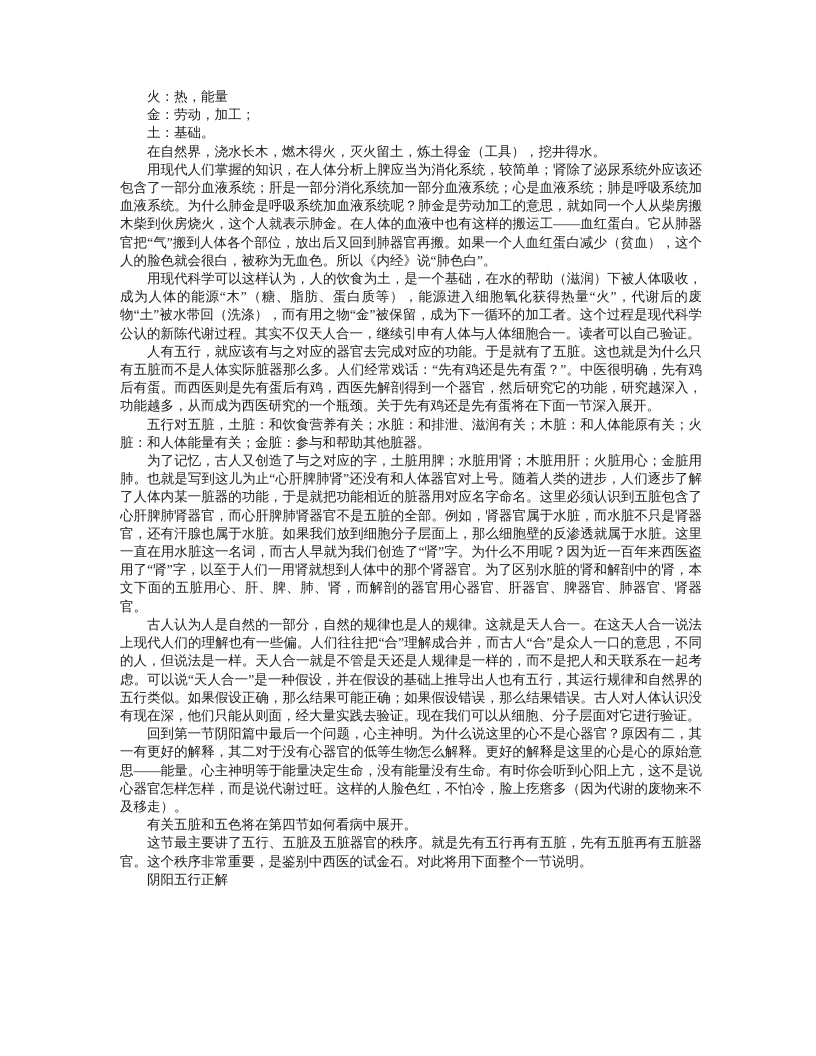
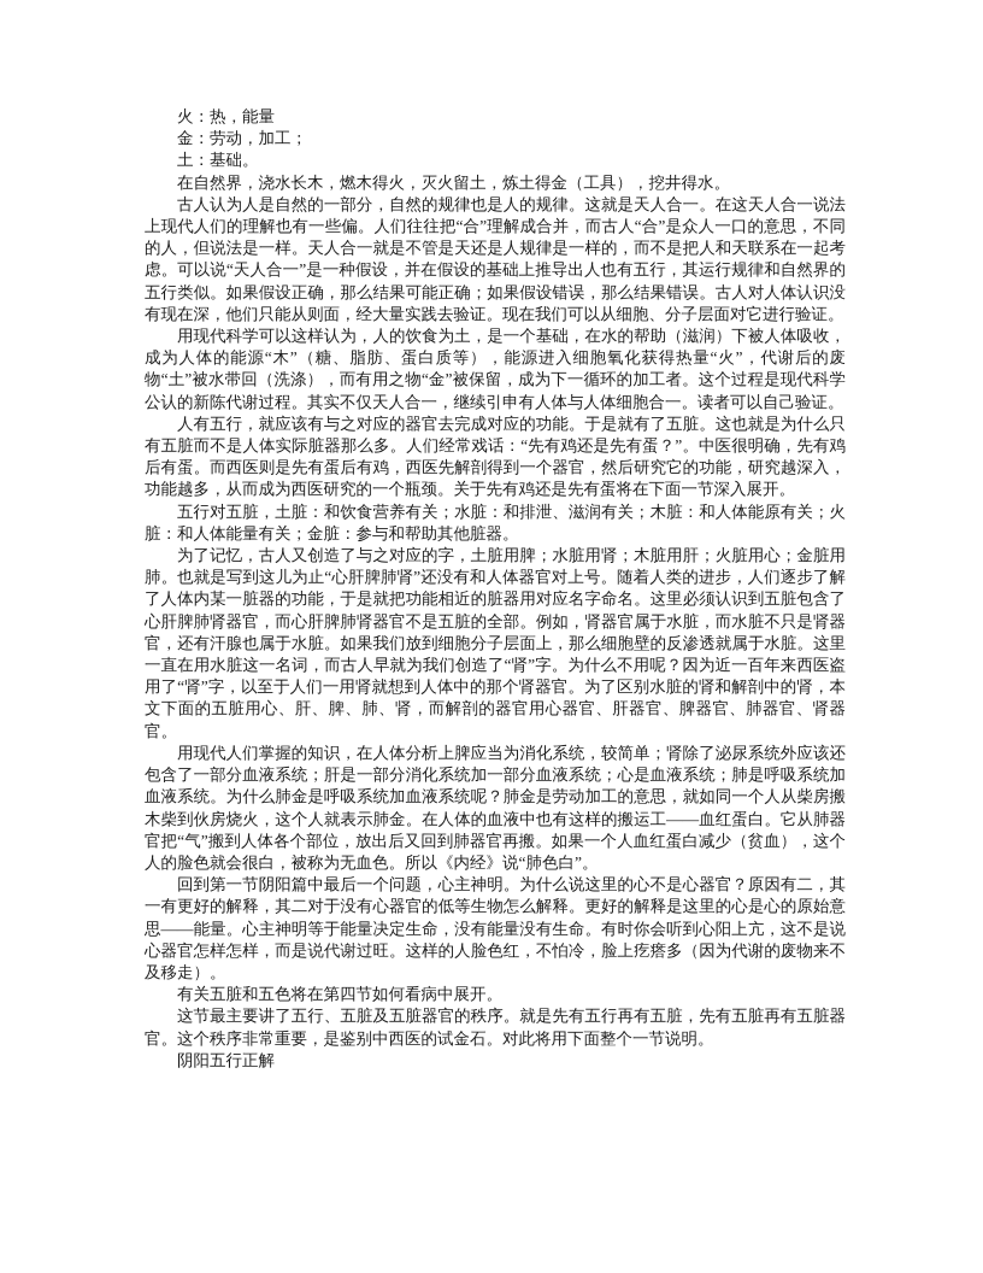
  火：热，能量
  金：劳动，加工；
  土：基础。
  在自然界，浇水长木，燃木得火，灭火留土，炼土得金（工具），挖井得水。
- 用现代人们掌握的知识，在人体分析上脾应当为消化系统，较简单；肾除了泌尿系统外应该还包含了一部分血液系统；肝是一部分消化系统加一部分血液系统；心是血液系统；肺是呼吸系统加血液系统。为什么肺金是呼吸系统加血液系统呢？肺金是劳动加工的意思，就如同一个人从柴房搬木柴到伙房烧火，这个人就表示肺金。在人体的血液中也有这样的搬运工——血红蛋白。它从肺器官把“气”搬到人体各个部位，放出后又回到肺器官再搬。如果一个人血红蛋白减少（贫血），这个人的脸色就会很白，被称为无血色。所以《内经》说“肺色白”。
+ 古人认为人是自然的一部分，自然的规律也是人的规律。这就是天人合一。在这天人合一说法上现代人们的理解也有一些偏。人们往往把“合”理解成合并，而古人“合”是众人一口的意思，不同的人，但说法是一样。天人合一就是不管是天还是人规律是一样的，而不是把人和天联系在一起考虑。可以说“天人合一”是一种假设，并在假设的基础上推导出人也有五行，其运行规律和自然界的五行类似。如果假设正确，那么结果可能正确；如果假设错误，那么结果错误。古人对人体认识没有现在深，他们只能从则面，经大量实践去验证。现在我们可以从细胞、分子层面对它进行验证。
  用现代科学可以这样认为，人的饮食为土，是一个基础，在水的帮助（滋润）下被人体吸收，成为人体的能源“木”（糖、脂肪、蛋白质等），能源进入细胞氧化获得热量“火”，代谢后的废物“土”被水带回（洗涤），而有用之物“金”被保留，成为下一循环的加工者。这个过程是现代科学公认的新陈代谢过程。其实不仅天人合一，继续引申有人体与人体细胞合一。读者可以自己验证。
  人有五行，就应该有与之对应的器官去完成对应的功能。于是就有了五脏。这也就是为什么只有五脏而不是人体实际脏器那么多。人们经常戏话：“先有鸡还是先有蛋？”。中医很明确，先有鸡后有蛋。而西医则是先有蛋后有鸡，西医先解剖得到一个器官，然后研究它的功能，研究越深入，功能越多，从而成为西医研究的一个瓶颈。关于先有鸡还是先有蛋将在下面一节深入展开。
  五行对五脏，土脏：和饮食营养有关；水脏：和排泄、滋润有关；木脏：和人体能原有关；火脏：和人体能量有关；金脏：参与和帮助其他脏器。
  为了记忆，古人又创造了与之对应的字，土脏用脾；水脏用肾；木脏用肝；火脏用心；金脏用肺。也就是写到这儿为止“心肝脾肺肾”还没有和人体器官对上号。随着人类的进步，人们逐步了解了人体内某一脏器的功能，于是就把功能相近的脏器用对应名字命名。这里必须认识到五脏包含了心肝脾肺肾器官，而心肝脾肺肾器官不是五脏的全部。例如，肾器官属于水脏，而水脏不只是肾器官，还有汗腺也属于水脏。如果我们放到细胞分子层面上，那么细胞壁的反渗透就属于水脏。这里一直在用水脏这一名词，而古人早就为我们创造了“肾”字。为什么不用呢？因为近一百年来西医盗用了“肾”字，以至于人们一用肾就想到人体中的那个肾器官。为了区别水脏的肾和解剖中的肾，本文下面的五脏用心、肝、脾、肺、肾，而解剖的器官用心器官、肝器官、脾器官、肺器官、肾器官。
- 古人认为人是自然的一部分，自然的规律也是人的规律。这就是天人合一。在这天人合一说法上现代人们的理解也有一些偏。人们往往把“合”理解成合并，而古人“合”是众人一口的意思，不同的人，但说法是一样。天人合一就是不管是天还是人规律是一样的，而不是把人和天联系在一起考虑。可以说“天人合一”是一种假设，并在假设的基础上推导出人也有五行，其运行规律和自然界的五行类似。如果假设正确，那么结果可能正确；如果假设错误，那么结果错误。古人对人体认识没有现在深，他们只能从则面，经大量实践去验证。现在我们可以从细胞、分子层面对它进行验证。
+ 用现代人们掌握的知识，在人体分析上脾应当为消化系统，较简单；肾除了泌尿系统外应该还包含了一部分血液系统；肝是一部分消化系统加一部分血液系统；心是血液系统；肺是呼吸系统加血液系统。为什么肺金是呼吸系统加血液系统呢？肺金是劳动加工的意思，就如同一个人从柴房搬木柴到伙房烧火，这个人就表示肺金。在人体的血液中也有这样的搬运工——血红蛋白。它从肺器官把“气”搬到人体各个部位，放出后又回到肺器官再搬。如果一个人血红蛋白减少（贫血），这个人的脸色就会很白，被称为无血色。所以《内经》说“肺色白”。
  回到第一节阴阳篇中最后一个问题，心主神明。为什么说这里的心不是心器官？原因有二，其一有更好的解释，其二对于没有心器官的低等生物怎么解释。更好的解释是这里的心是心的原始意思——能量。心主神明等于能量决定生命，没有能量没有生命。有时你会听到心阳上亢，这不是说心器官怎样怎样，而是说代谢过旺。这样的人脸色红，不怕冷，脸上疙瘩多（因为代谢的废物来不及移走）。
  有关五脏和五色将在第四节如何看病中展开。
  这节最主要讲了五行、五脏及五脏器官的秩序。就是先有五行再有五脏，先有五脏再有五脏器官。这个秩序非常重要，是鉴别中西医的试金石。对此将用下面整个一节说明。
  阴阳五行正解
